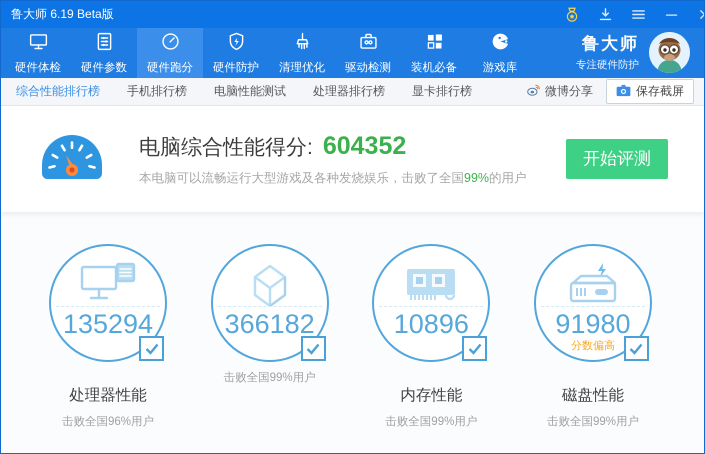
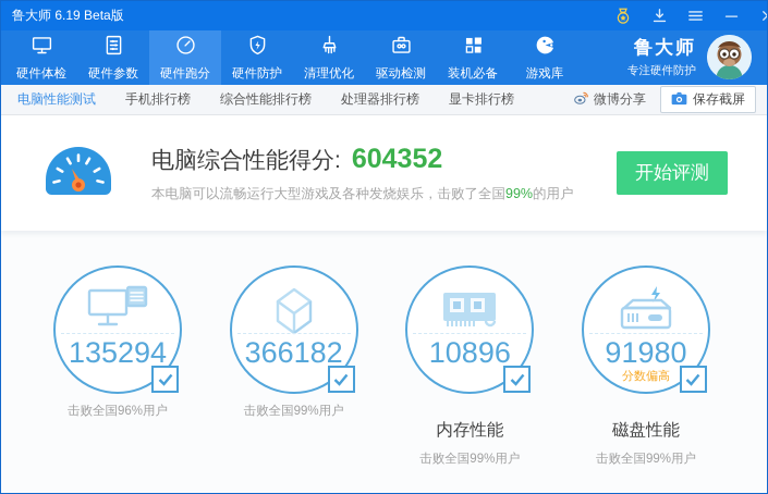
  鲁大师 6.19 Beta版
  硬件体检
  硬件参数
  硬件跑分
  硬件防护
  清理优化
  驱动检测
  装机必备
  游戏库
  鲁大师
  专注硬件防护
- 综合性能排行榜
+ 电脑性能测试
  手机排行榜
- 电脑性能测试
+ 综合性能排行榜
  处理器排行榜
  显卡排行榜
  微博分享
  保存截屏
  电脑综合性能得分:
  604352
  本电脑可以流畅运行大型游戏及各种发烧娱乐，击败了全国99%的用户
  开始评测
  135294
- 处理器性能
  击败全国96%用户
  366182
  击败全国99%用户
  10896
  内存性能
  击败全国99%用户
  91980
  分数偏高
  磁盘性能
  击败全国99%用户
